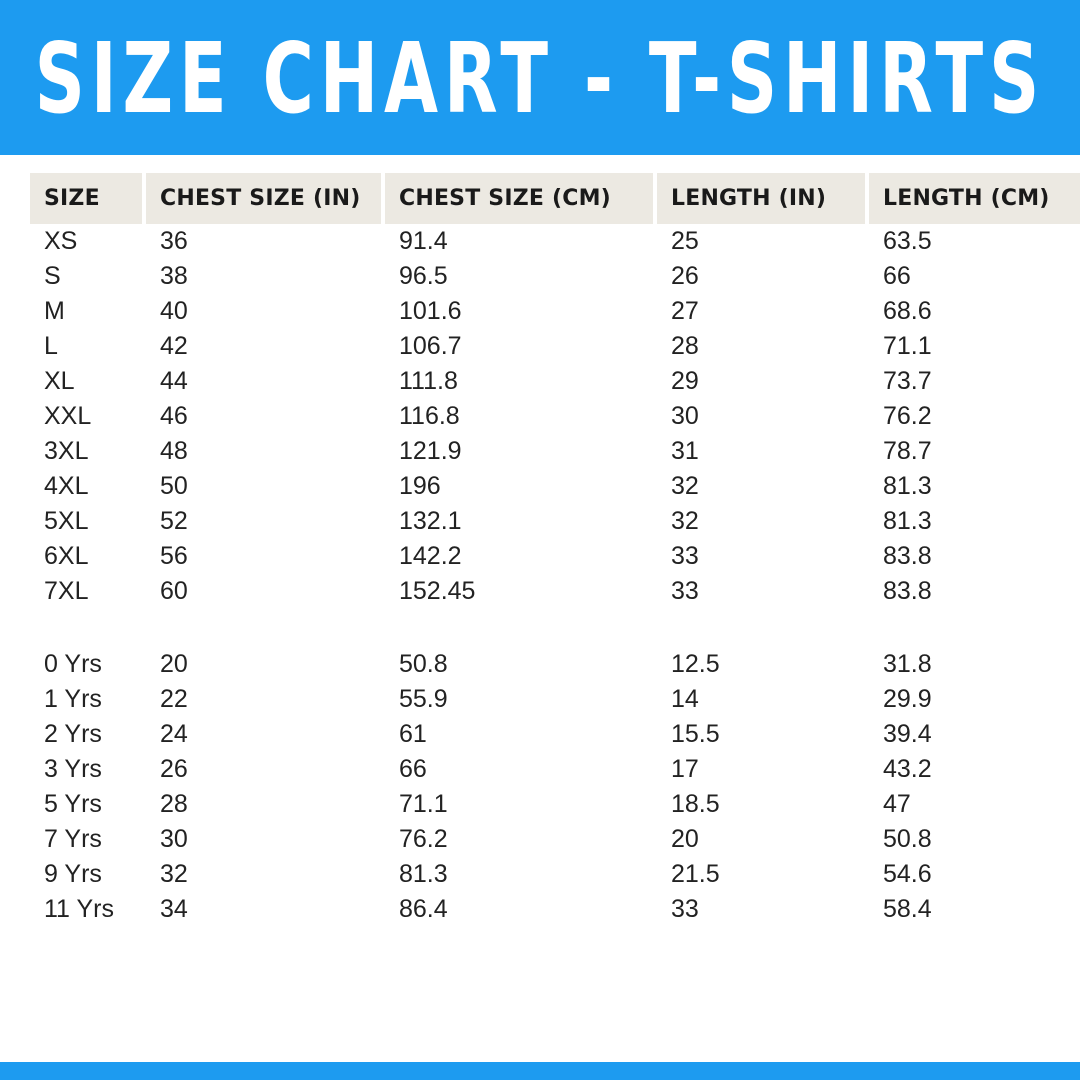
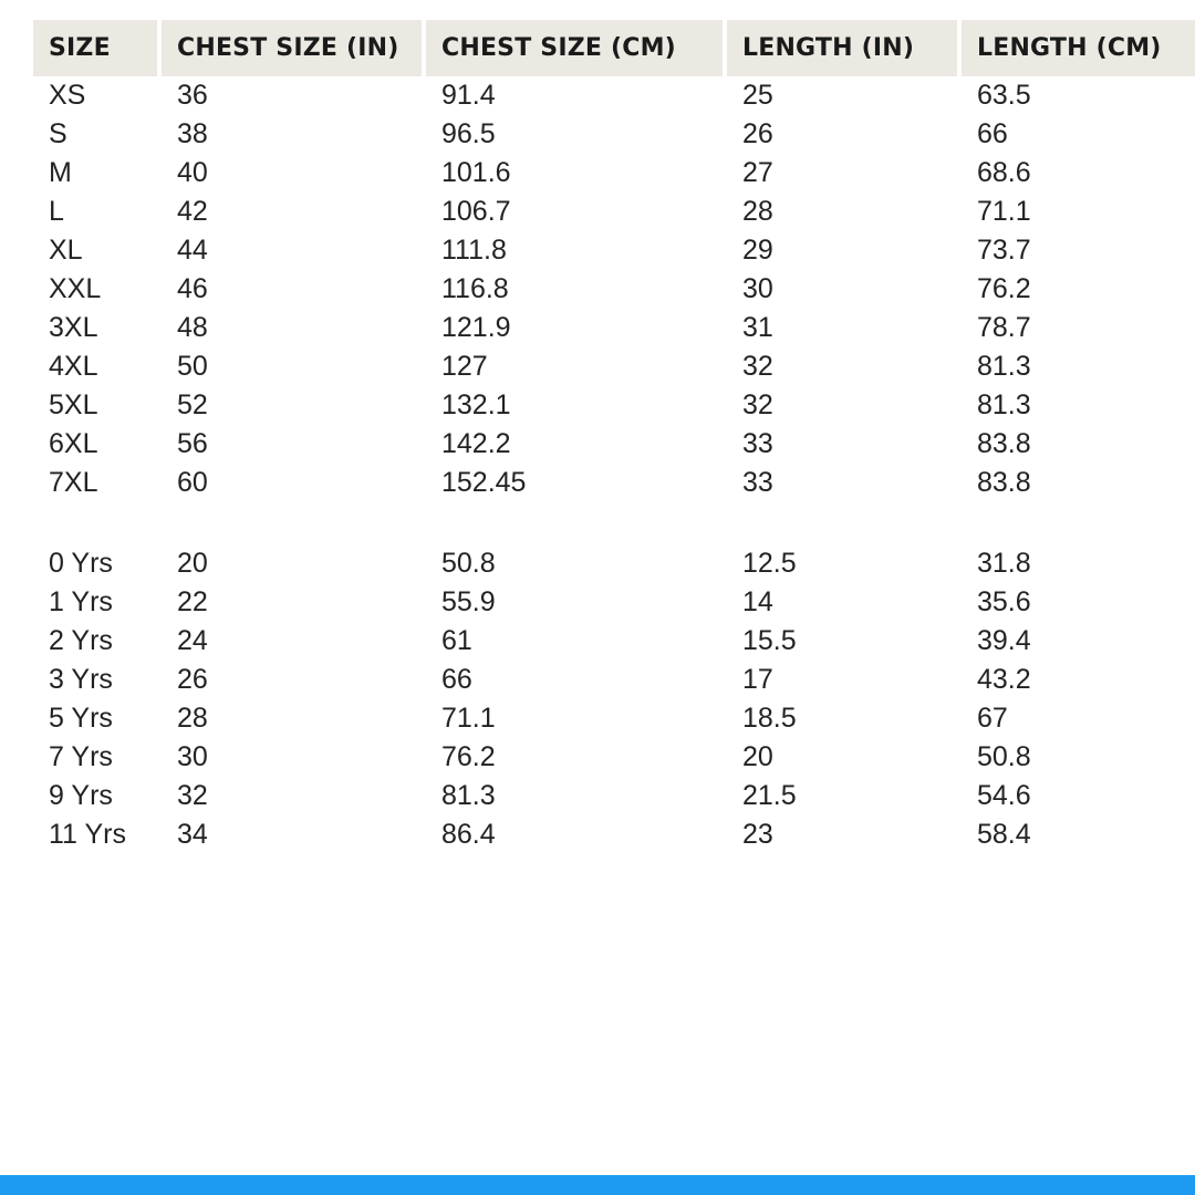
- SIZE CHART - T-SHIRTS
  SIZE	CHEST SIZE (IN)	CHEST SIZE (CM)	LENGTH (IN)	LENGTH (CM)
  XS	36	91.4	25	63.5
  S	38	96.5	26	66
  M	40	101.6	27	68.6
  L	42	106.7	28	71.1
  XL	44	111.8	29	73.7
  XXL	46	116.8	30	76.2
  3XL	48	121.9	31	78.7
- 4XL	50	196	32	81.3
+ 4XL	50	127	32	81.3
  5XL	52	132.1	32	81.3
  6XL	56	142.2	33	83.8
  7XL	60	152.45	33	83.8
  0 Yrs	20	50.8	12.5	31.8
- 1 Yrs	22	55.9	14	29.9
+ 1 Yrs	22	55.9	14	35.6
  2 Yrs	24	61	15.5	39.4
  3 Yrs	26	66	17	43.2
- 5 Yrs	28	71.1	18.5	47
+ 5 Yrs	28	71.1	18.5	67
  7 Yrs	30	76.2	20	50.8
  9 Yrs	32	81.3	21.5	54.6
- 11 Yrs	34	86.4	33	58.4
+ 11 Yrs	34	86.4	23	58.4
